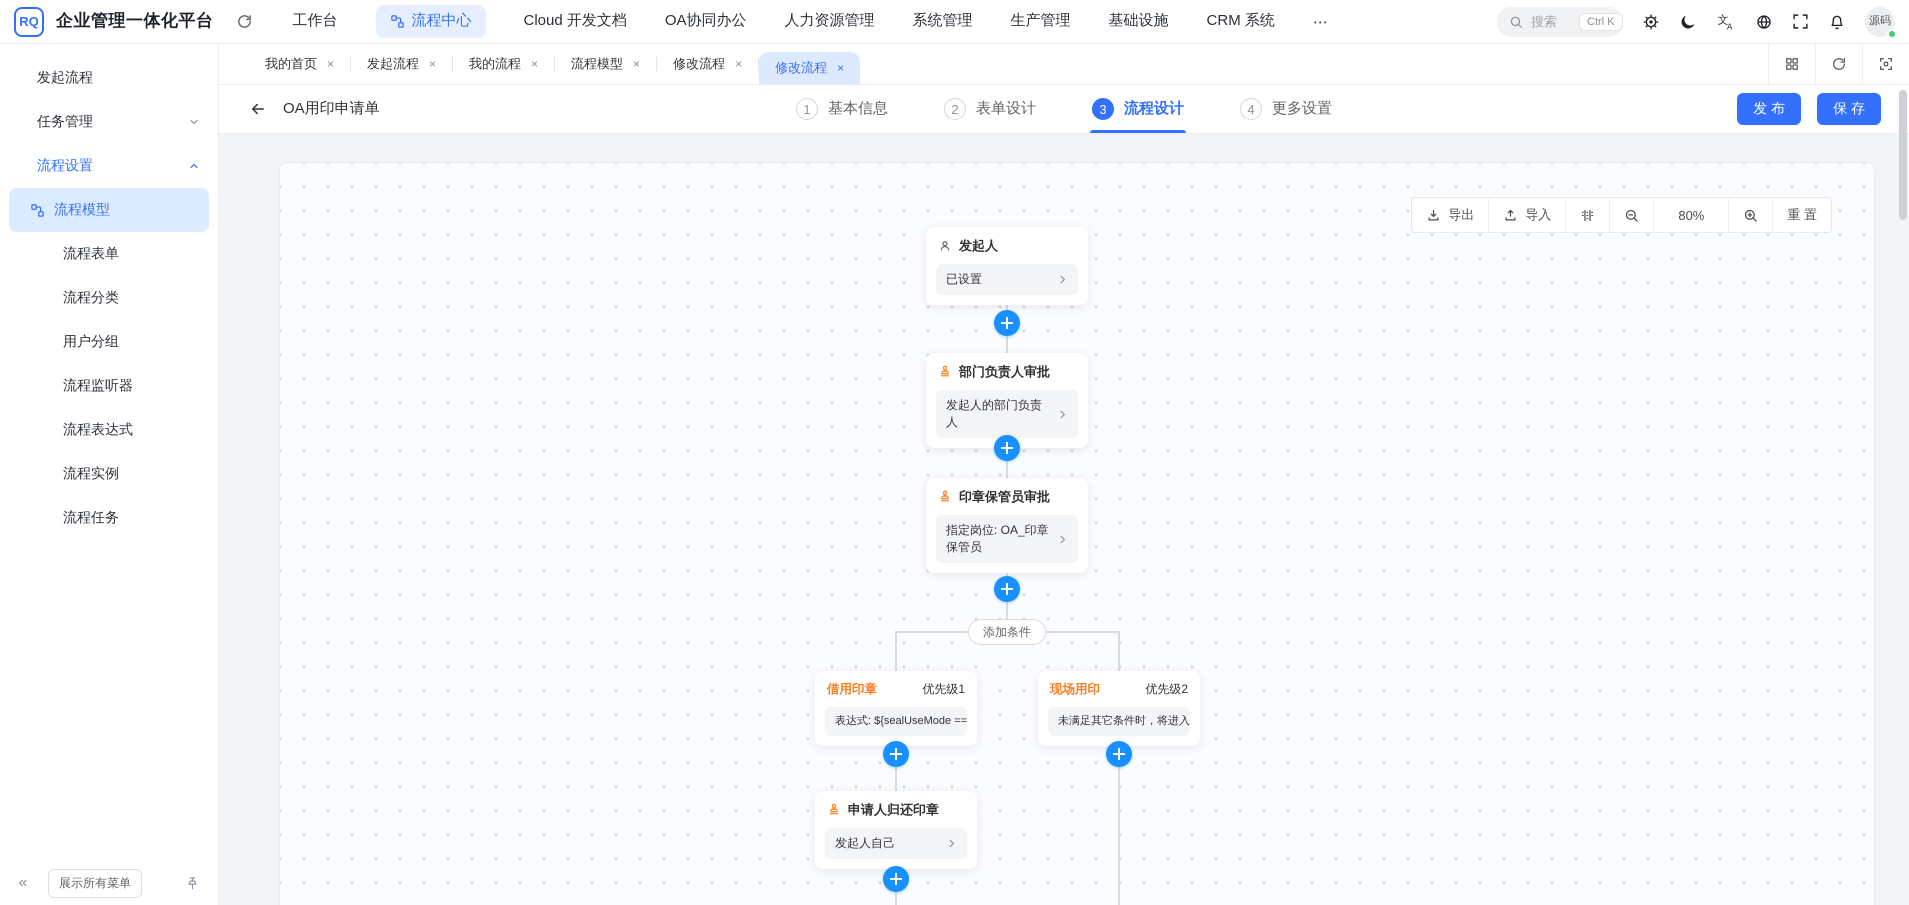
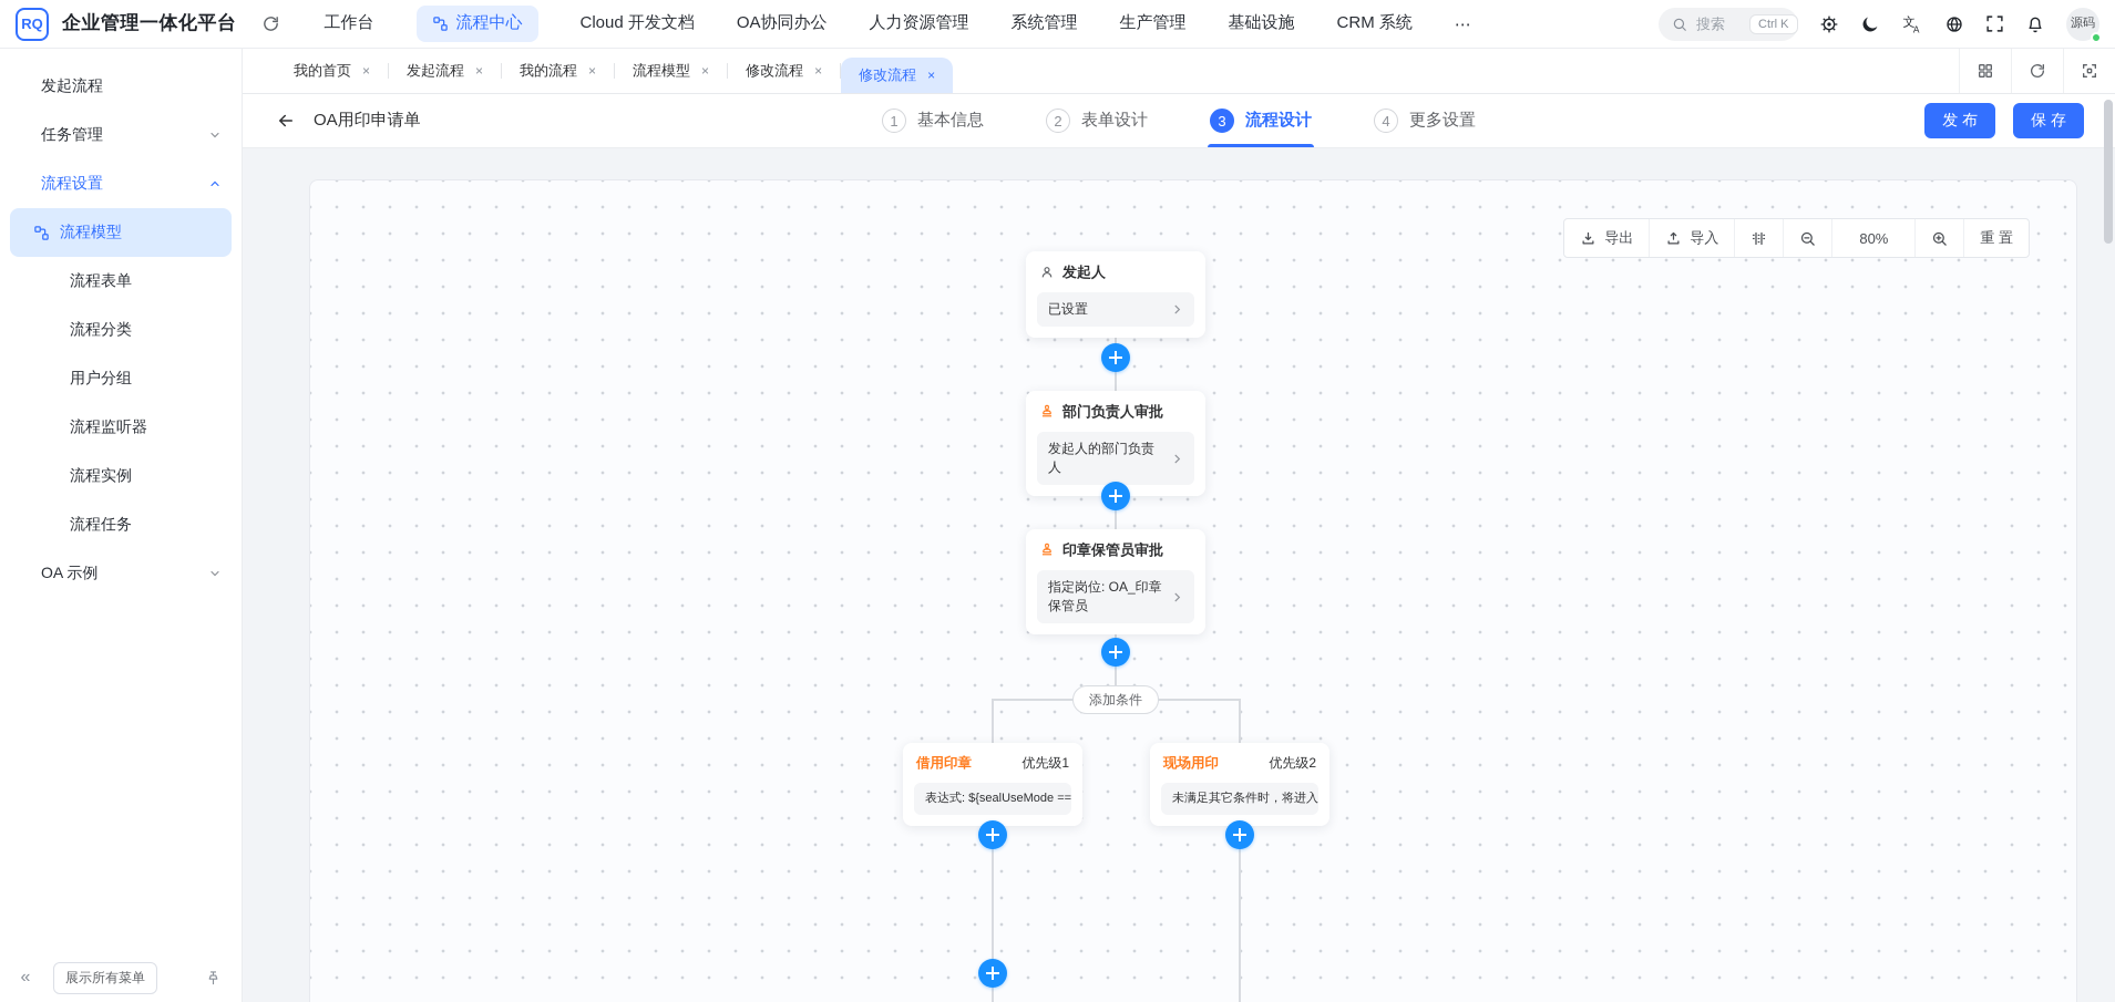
  RQ
  企业管理一体化平台
  工作台
  流程中心
  Cloud 开发文档
  OA协同办公
  人力资源管理
  系统管理
  生产管理
  基础设施
  CRM 系统
  ⋯
  搜索
  Ctrl K
  文
  A
  源码
  发起流程
  任务管理
  流程设置
  流程模型
  流程表单
  流程分类
  用户分组
  流程监听器
- 流程表达式
  流程实例
  流程任务
+ OA 示例
  «
  展示所有菜单
  我的首页
  ×
  发起流程
  ×
  我的流程
  ×
  流程模型
  ×
  修改流程
  ×
  修改流程
  ×
  OA用印申请单
  1
  基本信息
  2
  表单设计
  3
  流程设计
  4
  更多设置
  发 布
  保 存
  导出
  导入
  80%
  重 置
  添加条件
  发起人
  已设置
  部门负责人审批
  发起人的部门负责人
  印章保管员审批
  指定岗位: OA_印章保管员
  借用印章
  优先级1
  表达式: ${sealUseMode ==
  现场用印
  优先级2
  未满足其它条件时，将进入
- 申请人归还印章
- 发起人自己
